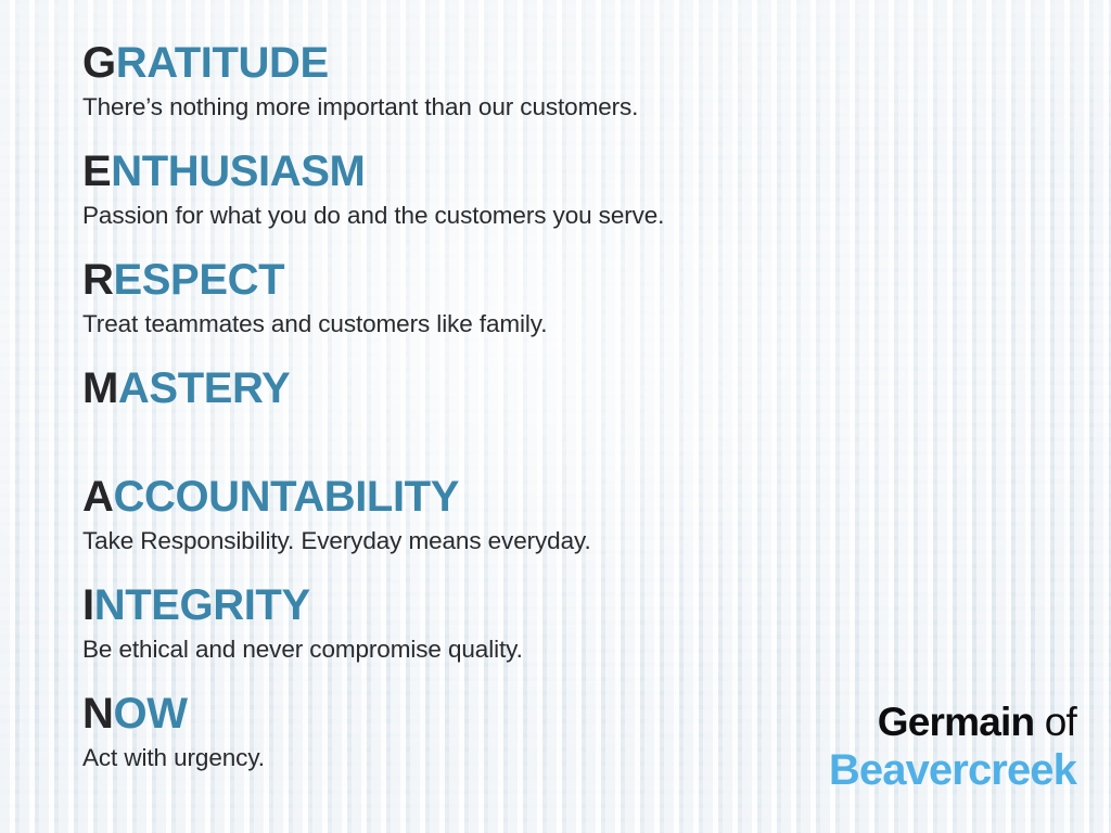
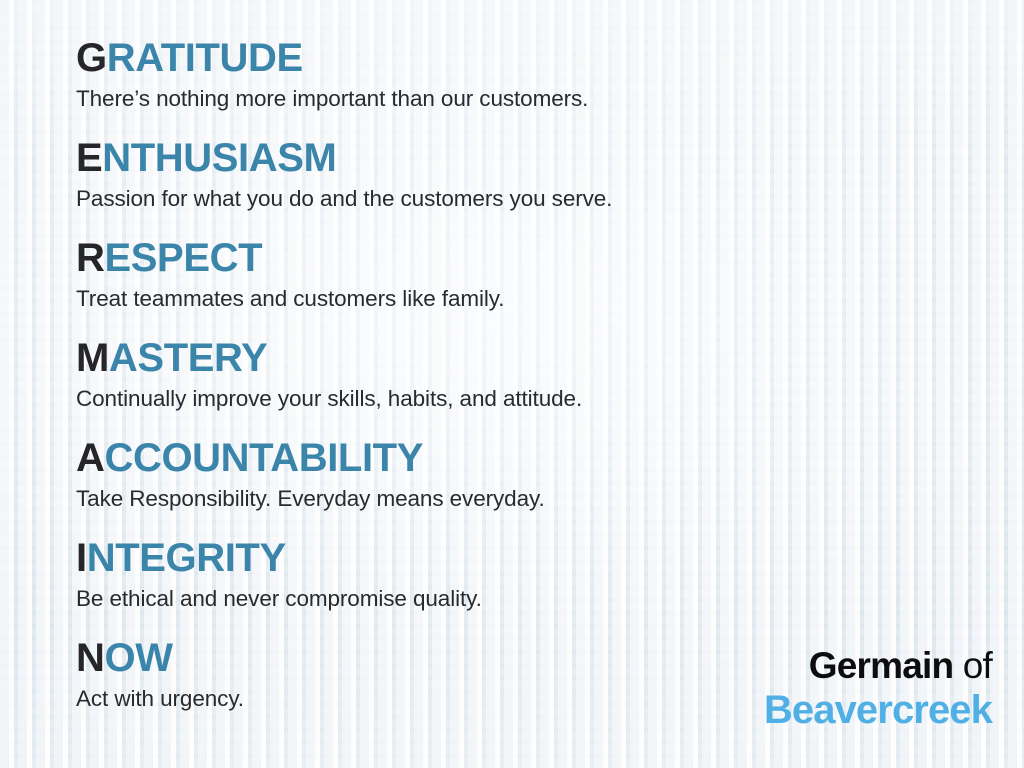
  GRATITUDE
  There’s nothing more important than our customers.
  ENTHUSIASM
  Passion for what you do and the customers you serve.
  RESPECT
  Treat teammates and customers like family.
  MASTERY
+ Continually improve your skills, habits, and attitude.
  ACCOUNTABILITY
  Take Responsibility. Everyday means everyday.
  INTEGRITY
  Be ethical and never compromise quality.
  NOW
  Act with urgency.
  Germain of
  Beavercreek
